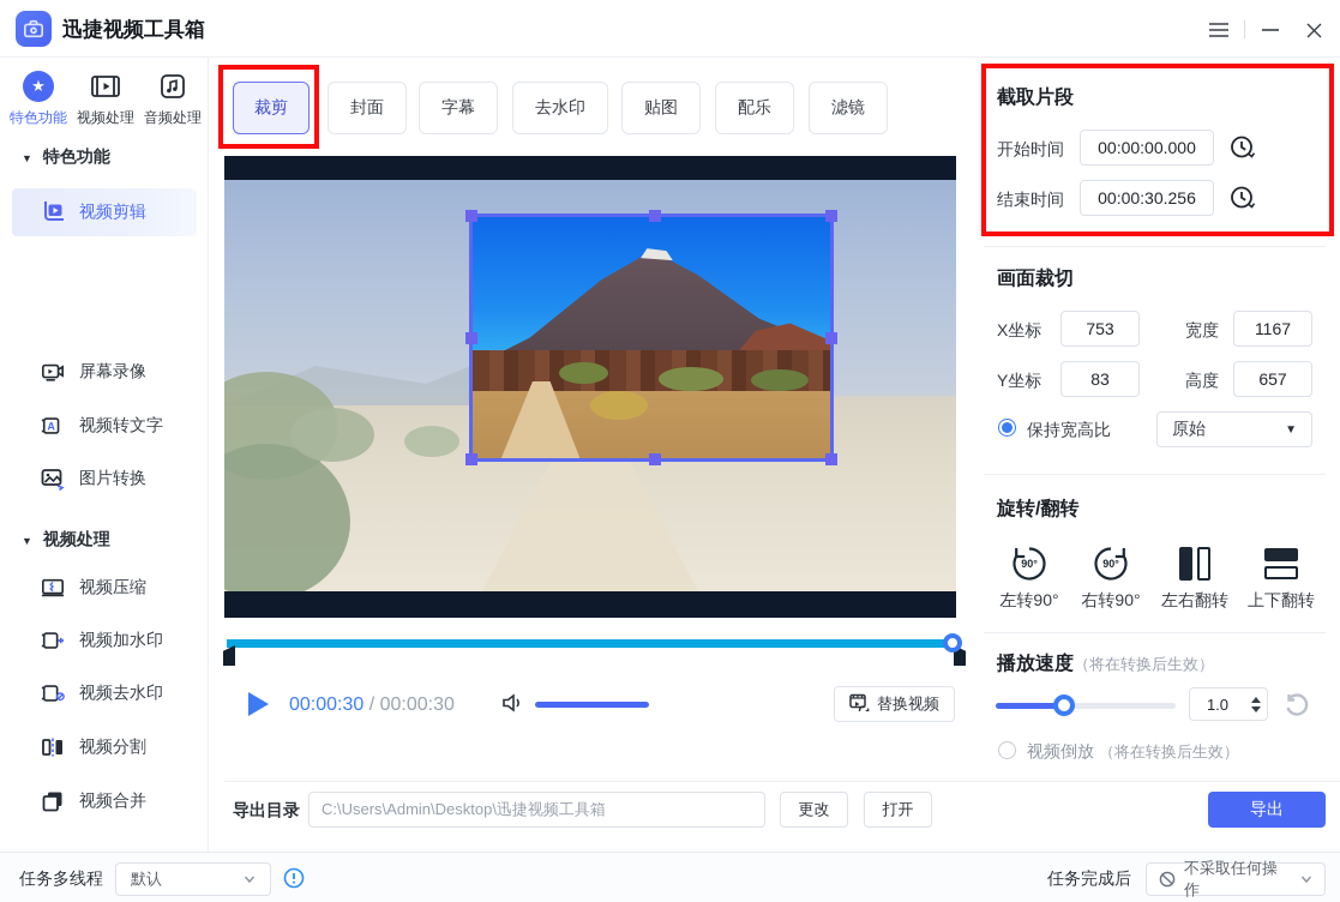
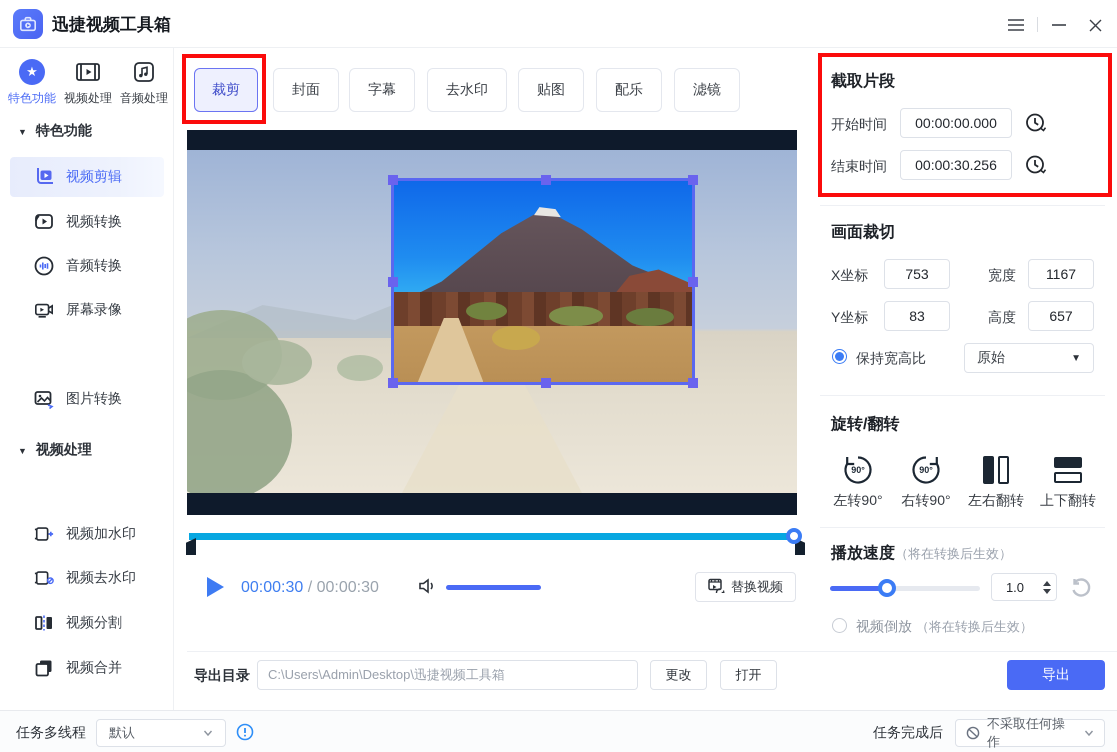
  迅捷视频工具箱
  ★
  特色功能
  视频处理
  音频处理
  ▼
  特色功能
  视频剪辑
+ 视频转换
+ 音频转换
  屏幕录像
- A
- 视频转文字
  图片转换
  ▼
  视频处理
- 视频压缩
  视频加水印
  视频去水印
  视频分割
  视频合并
  裁剪
  封面
  字幕
  去水印
  贴图
  配乐
  滤镜
  00:00:30 / 00:00:30
  替换视频
  导出目录
  C:\Users\Admin\Desktop\迅捷视频工具箱
  更改
  打开
  截取片段
  开始时间
  00:00:00.000
  结束时间
  00:00:30.256
  画面裁切
  X坐标
  753
  宽度
  1167
  Y坐标
  83
  高度
  657
  保持宽高比
  原始
  ▼
  旋转/翻转
  90°
  左转90°
  90°
  右转90°
  左右翻转
  上下翻转
  播放速度（将在转换后生效）
  1.0
  视频倒放 （将在转换后生效）
  导出
  任务多线程
  默认
  任务完成后
  不采取任何操作
